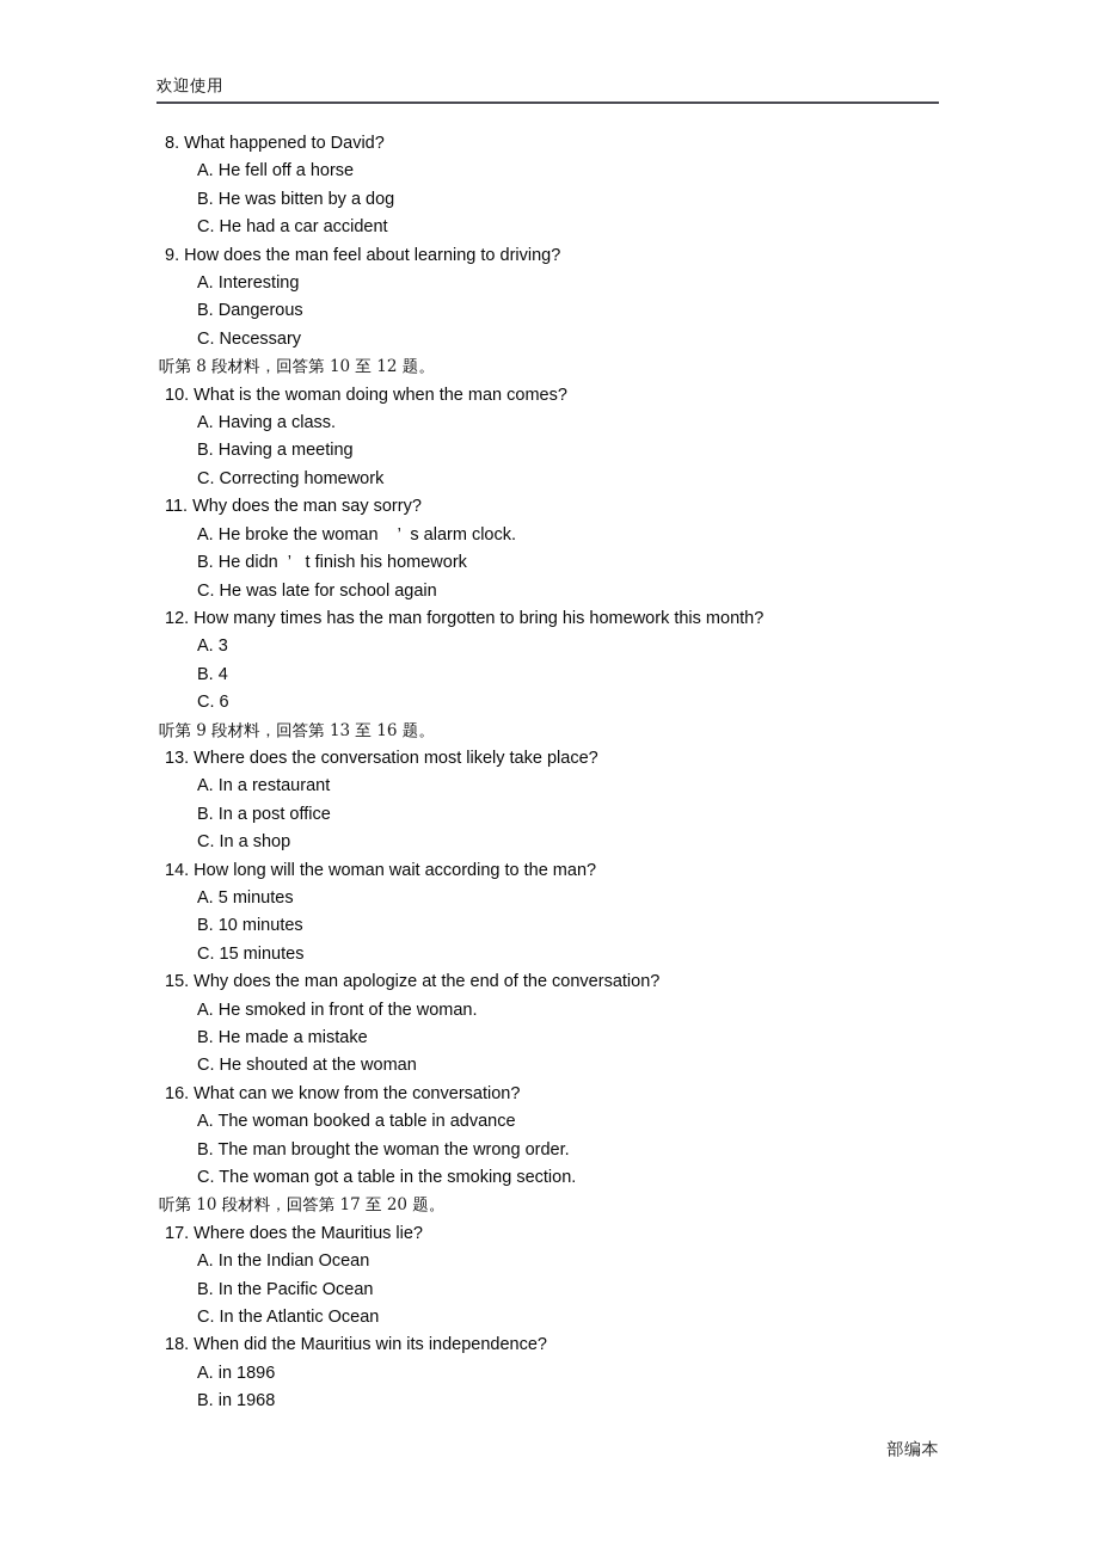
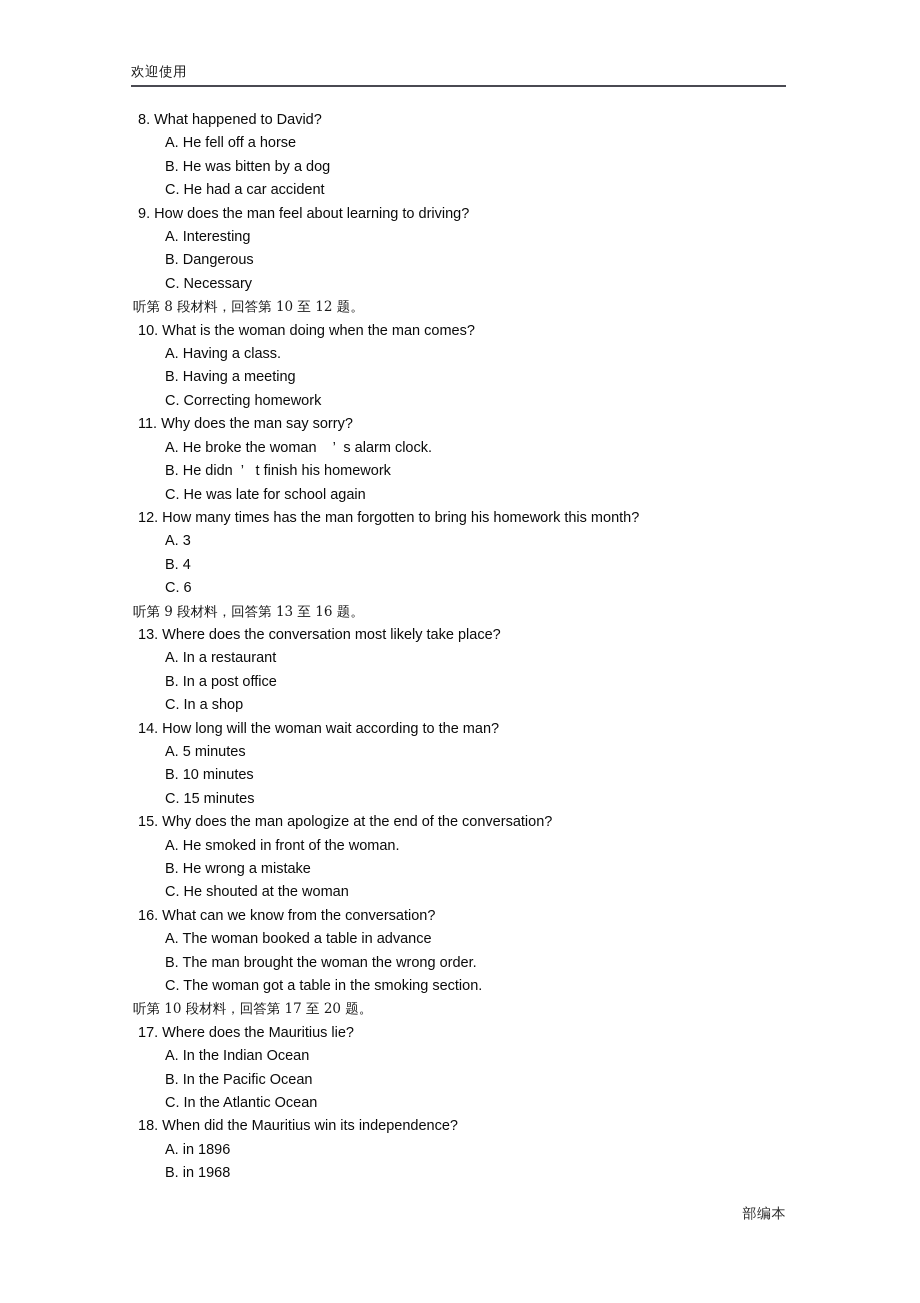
  欢迎使用
  8. What happened to David?
  A. He fell off a horse
  B. He was bitten by a dog
  C. He had a car accident
  9. How does the man feel about learning to driving?
  A. Interesting
  B. Dangerous
  C. Necessary
  听第 8 段材料，回答第 10 至 12 题。
  10. What is the woman doing when the man comes?
  A. Having a class.
  B. Having a meeting
  C. Correcting homework
  11. Why does the man say sorry?
  A. He broke the woman ’ s alarm clock.
  B. He didn ’ t finish his homework
  C. He was late for school again
  12. How many times has the man forgotten to bring his homework this month?
  A. 3
  B. 4
  C. 6
  听第 9 段材料，回答第 13 至 16 题。
  13. Where does the conversation most likely take place?
  A. In a restaurant
  B. In a post office
  C. In a shop
  14. How long will the woman wait according to the man?
  A. 5 minutes
  B. 10 minutes
  C. 15 minutes
  15. Why does the man apologize at the end of the conversation?
  A. He smoked in front of the woman.
- B. He made a mistake
+ B. He wrong a mistake
  C. He shouted at the woman
  16. What can we know from the conversation?
  A. The woman booked a table in advance
  B. The man brought the woman the wrong order.
  C. The woman got a table in the smoking section.
  听第 10 段材料，回答第 17 至 20 题。
  17. Where does the Mauritius lie?
  A. In the Indian Ocean
  B. In the Pacific Ocean
  C. In the Atlantic Ocean
  18. When did the Mauritius win its independence?
  A. in 1896
  B. in 1968
  部编本
